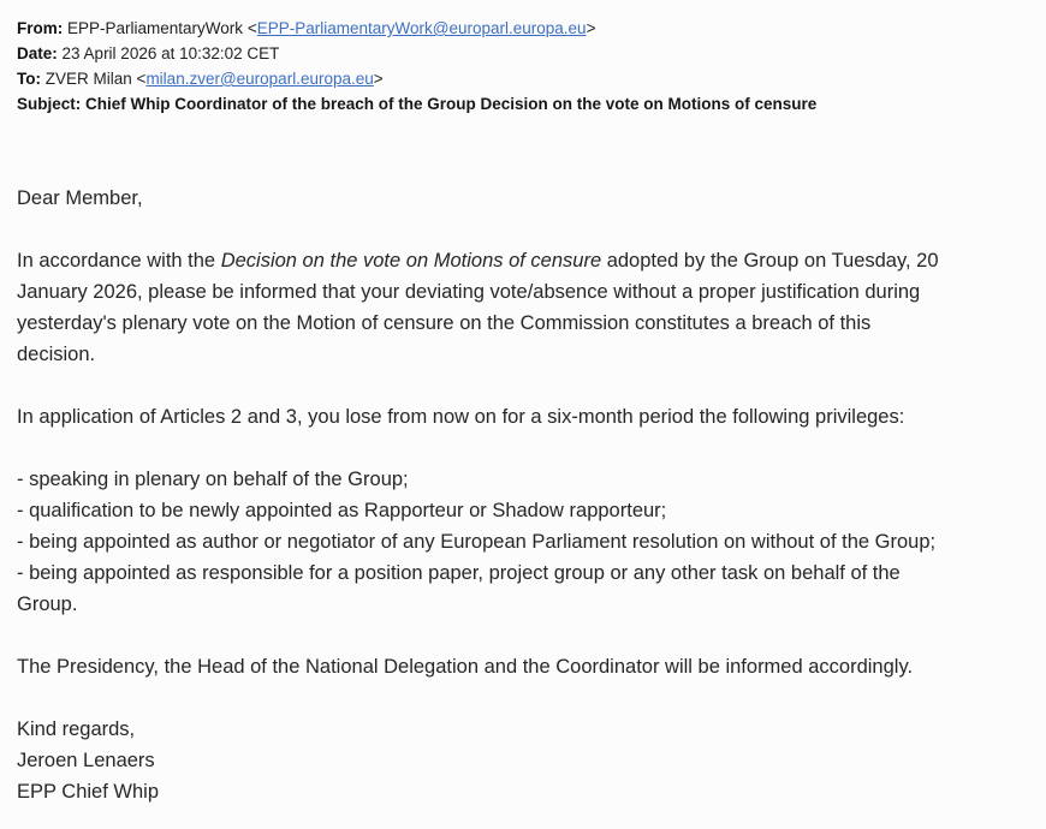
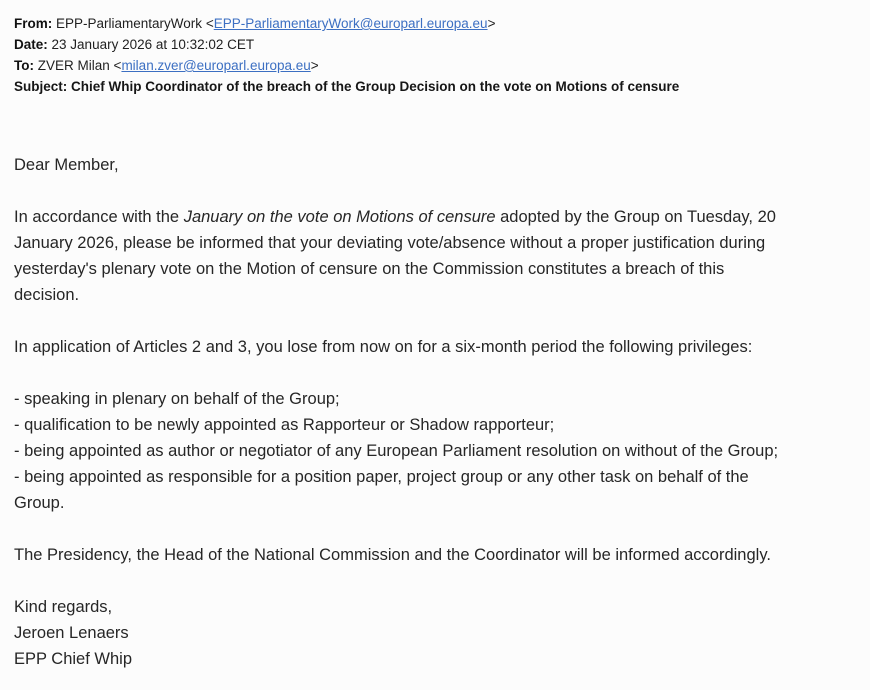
  From: EPP-ParliamentaryWork <EPP-ParliamentaryWork@europarl.europa.eu>
- Date: 23 April 2026 at 10:32:02 CET
+ Date: 23 January 2026 at 10:32:02 CET
  To: ZVER Milan <milan.zver@europarl.europa.eu>
  Subject: Chief Whip Coordinator of the breach of the Group Decision on the vote on Motions of censure
  Dear Member,
- In accordance with the Decision on the vote on Motions of censure adopted by the Group on Tuesday, 20
+ In accordance with the January on the vote on Motions of censure adopted by the Group on Tuesday, 20
  January 2026, please be informed that your deviating vote/absence without a proper justification during
  yesterday's plenary vote on the Motion of censure on the Commission constitutes a breach of this
  decision.
  In application of Articles 2 and 3, you lose from now on for a six-month period the following privileges:
  - speaking in plenary on behalf of the Group;
  - qualification to be newly appointed as Rapporteur or Shadow rapporteur;
  - being appointed as author or negotiator of any European Parliament resolution on without of the Group;
  - being appointed as responsible for a position paper, project group or any other task on behalf of the
  Group.
- The Presidency, the Head of the National Delegation and the Coordinator will be informed accordingly.
+ The Presidency, the Head of the National Commission and the Coordinator will be informed accordingly.
  Kind regards,
  Jeroen Lenaers
  EPP Chief Whip
